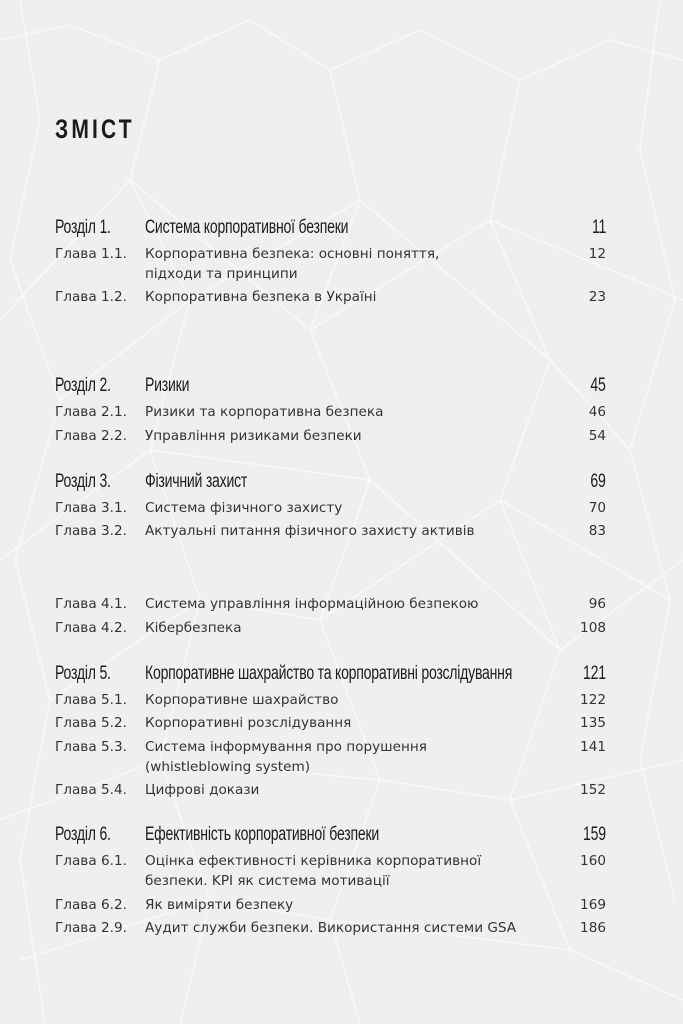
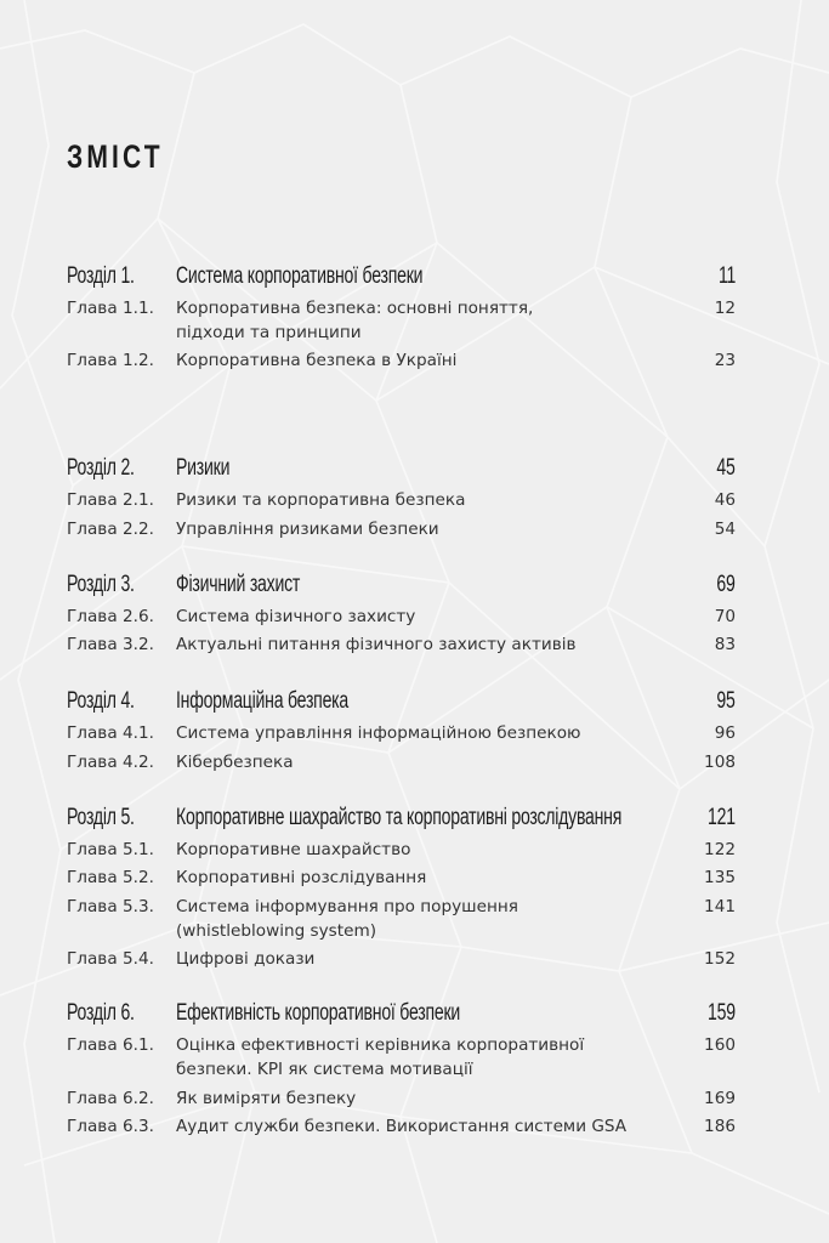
  ЗМІСТ
  Розділ 1.
  Система корпоративної безпеки
  11
  Глава 1.1.
  Корпоративна безпека: основні поняття,
  підходи та принципи
  12
  Глава 1.2.
  Корпоративна безпека в Україні
  23
  Розділ 2.
  Ризики
  45
  Глава 2.1.
  Ризики та корпоративна безпека
  46
  Глава 2.2.
  Управління ризиками безпеки
  54
  Розділ 3.
  Фізичний захист
  69
- Глава 3.1.
+ Глава 2.6.
  Система фізичного захисту
  70
  Глава 3.2.
  Актуальні питання фізичного захисту активів
  83
+ Розділ 4.
+ Інформаційна безпека
+ 95
  Глава 4.1.
  Система управління інформаційною безпекою
  96
  Глава 4.2.
  Кібербезпека
  108
  Розділ 5.
  Корпоративне шахрайство та корпоративні розслідування
  121
  Глава 5.1.
  Корпоративне шахрайство
  122
  Глава 5.2.
  Корпоративні розслідування
  135
  Глава 5.3.
  Система інформування про порушення
  (whistleblowing system)
  141
  Глава 5.4.
  Цифрові докази
  152
  Розділ 6.
  Ефективність корпоративної безпеки
  159
  Глава 6.1.
  Оцінка ефективності керівника корпоративної
  безпеки. KPI як система мотивації
  160
  Глава 6.2.
  Як виміряти безпеку
  169
- Глава 2.9.
+ Глава 6.3.
  Аудит служби безпеки. Використання системи GSA
  186
